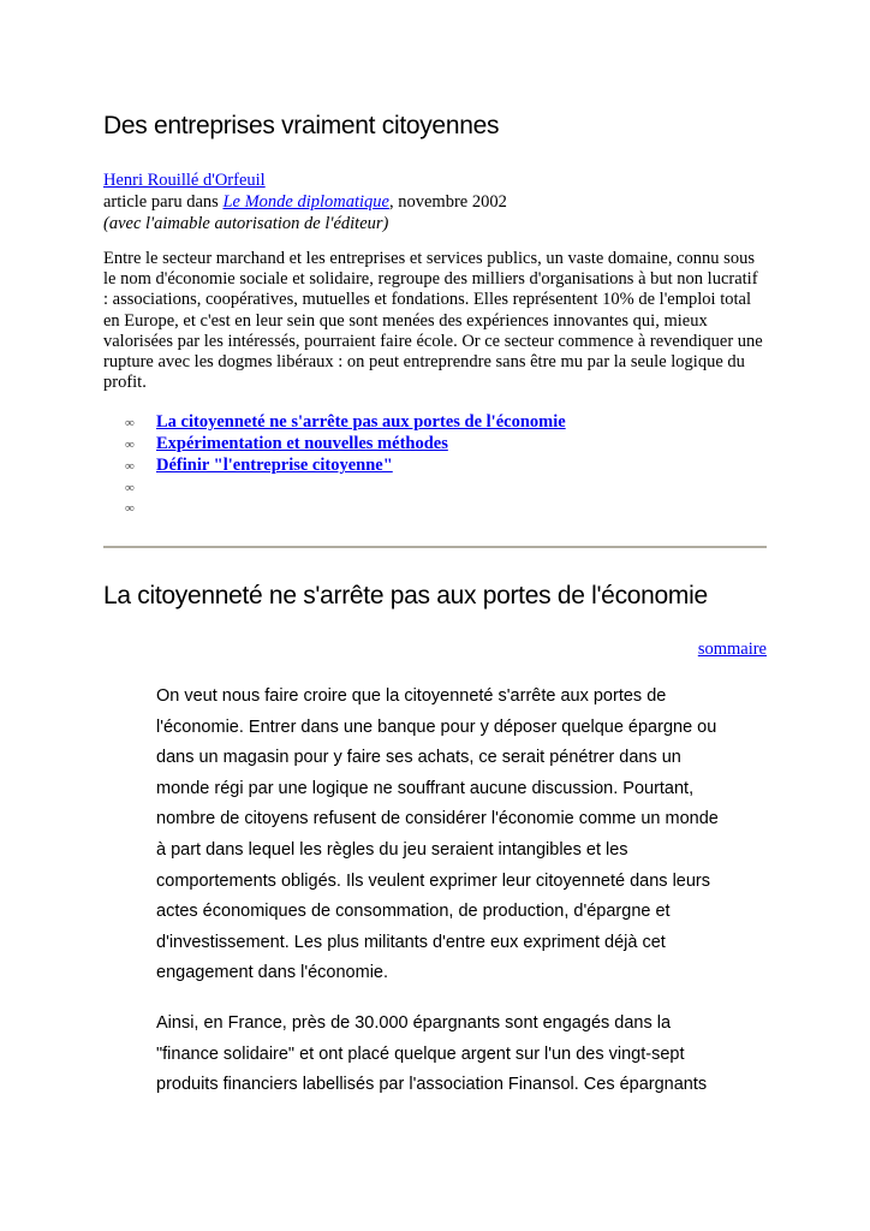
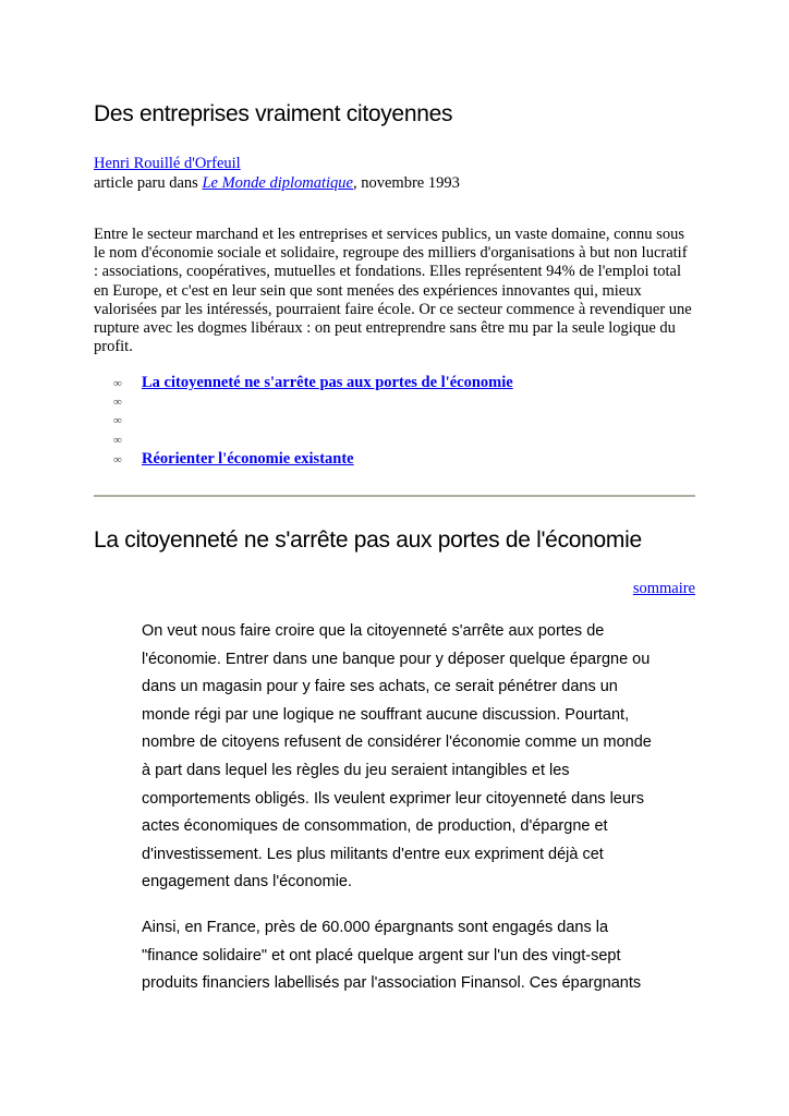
  Des entreprises vraiment citoyennes
  Henri Rouillé d'Orfeuil
- article paru dans Le Monde diplomatique, novembre 2002
+ article paru dans Le Monde diplomatique, novembre 1993
- (avec l'aimable autorisation de l'éditeur)
- Entre le secteur marchand et les entreprises et services publics, un vaste domaine, connu sous le nom d'économie sociale et solidaire, regroupe des milliers d'organisations à but non lucratif : associations, coopératives, mutuelles et fondations. Elles représentent 10% de l'emploi total en Europe, et c'est en leur sein que sont menées des expériences innovantes qui, mieux valorisées par les intéressés, pourraient faire école. Or ce secteur commence à revendiquer une rupture avec les dogmes libéraux : on peut entreprendre sans être mu par la seule logique du profit.
+ Entre le secteur marchand et les entreprises et services publics, un vaste domaine, connu sous le nom d'économie sociale et solidaire, regroupe des milliers d'organisations à but non lucratif : associations, coopératives, mutuelles et fondations. Elles représentent 94% de l'emploi total en Europe, et c'est en leur sein que sont menées des expériences innovantes qui, mieux valorisées par les intéressés, pourraient faire école. Or ce secteur commence à revendiquer une rupture avec les dogmes libéraux : on peut entreprendre sans être mu par la seule logique du profit.
  ∞
  La citoyenneté ne s'arrête pas aux portes de l'économie
  ∞
- Expérimentation et nouvelles méthodes
  ∞
- Définir "l'entreprise citoyenne"
  ∞
  ∞
+ Réorienter l'économie existante
  La citoyenneté ne s'arrête pas aux portes de l'économie
  sommaire
  On veut nous faire croire que la citoyenneté s'arrête aux portes de l'économie. Entrer dans une banque pour y déposer quelque épargne ou dans un magasin pour y faire ses achats, ce serait pénétrer dans un monde régi par une logique ne souffrant aucune discussion. Pourtant, nombre de citoyens refusent de considérer l'économie comme un monde à part dans lequel les règles du jeu seraient intangibles et les comportements obligés. Ils veulent exprimer leur citoyenneté dans leurs actes économiques de consommation, de production, d'épargne et d'investissement. Les plus militants d'entre eux expriment déjà cet engagement dans l'économie.
- Ainsi, en France, près de 30.000 épargnants sont engagés dans la "finance solidaire" et ont placé quelque argent sur l'un des vingt-sept produits financiers labellisés par l'association Finansol. Ces épargnants
+ Ainsi, en France, près de 60.000 épargnants sont engagés dans la "finance solidaire" et ont placé quelque argent sur l'un des vingt-sept produits financiers labellisés par l'association Finansol. Ces épargnants
